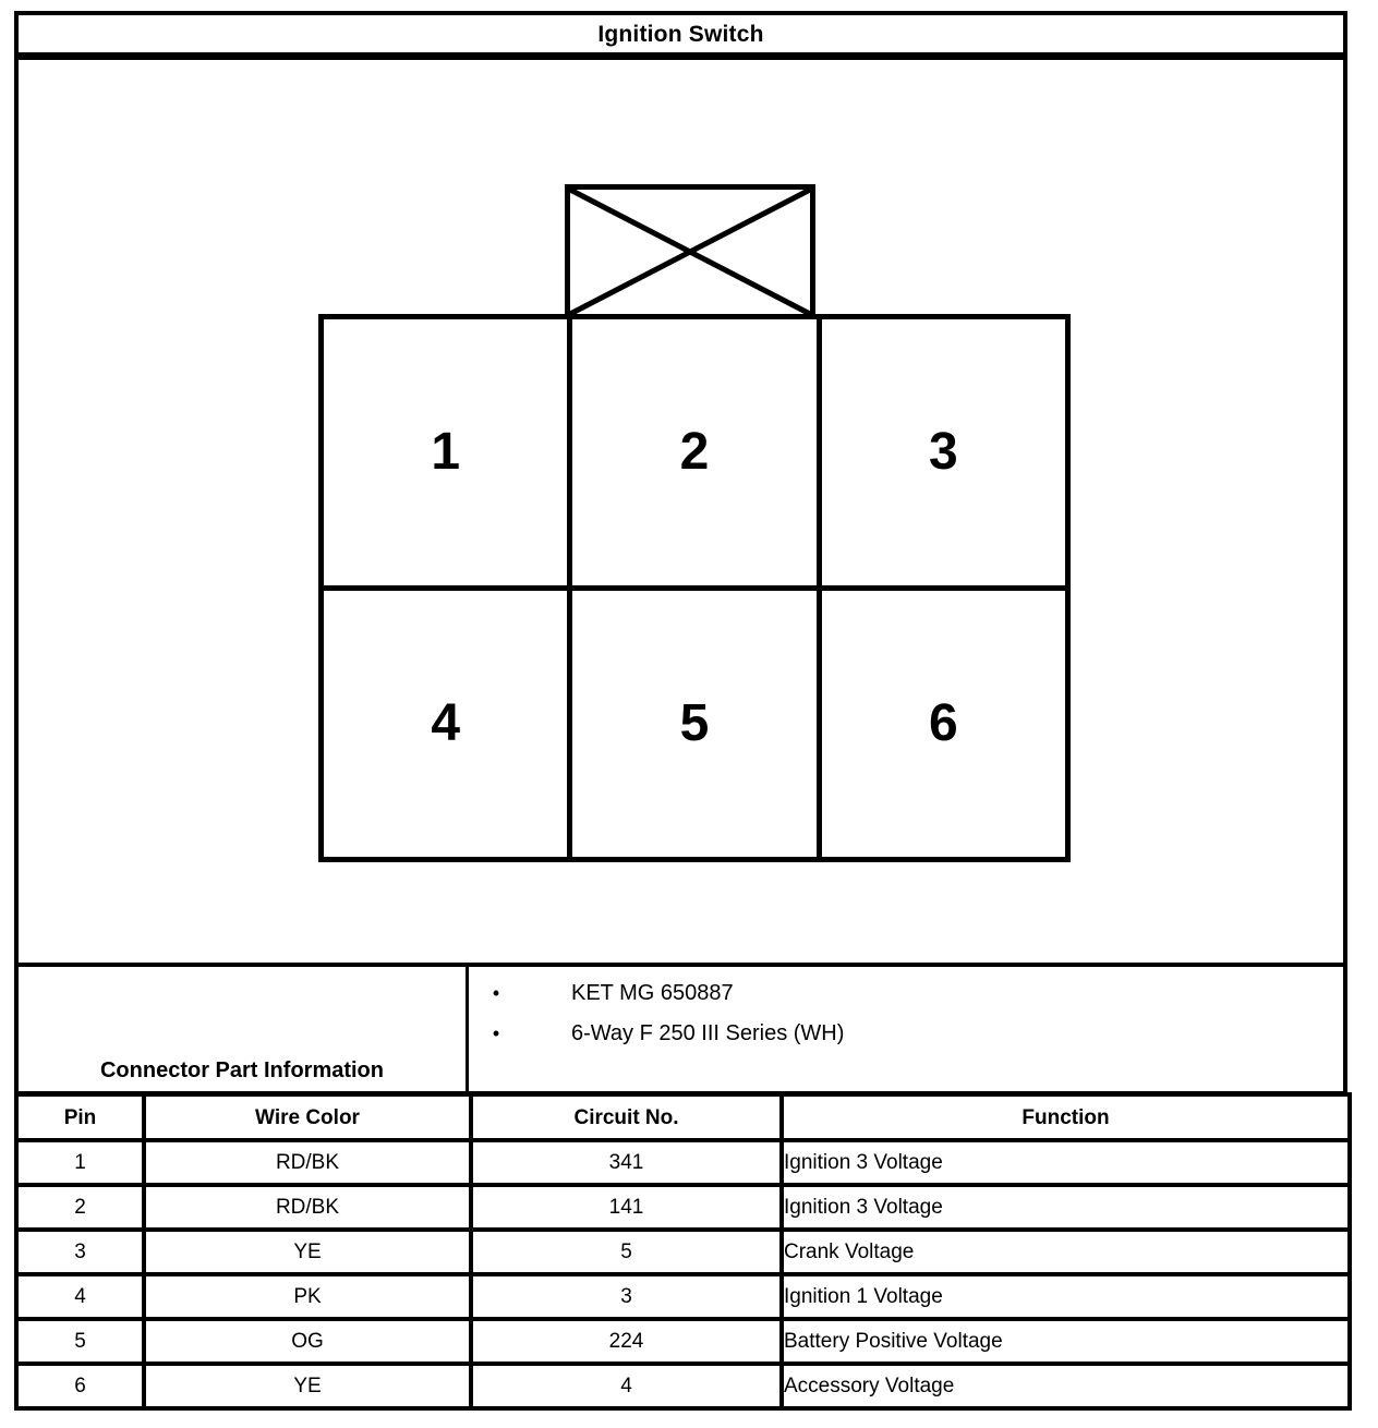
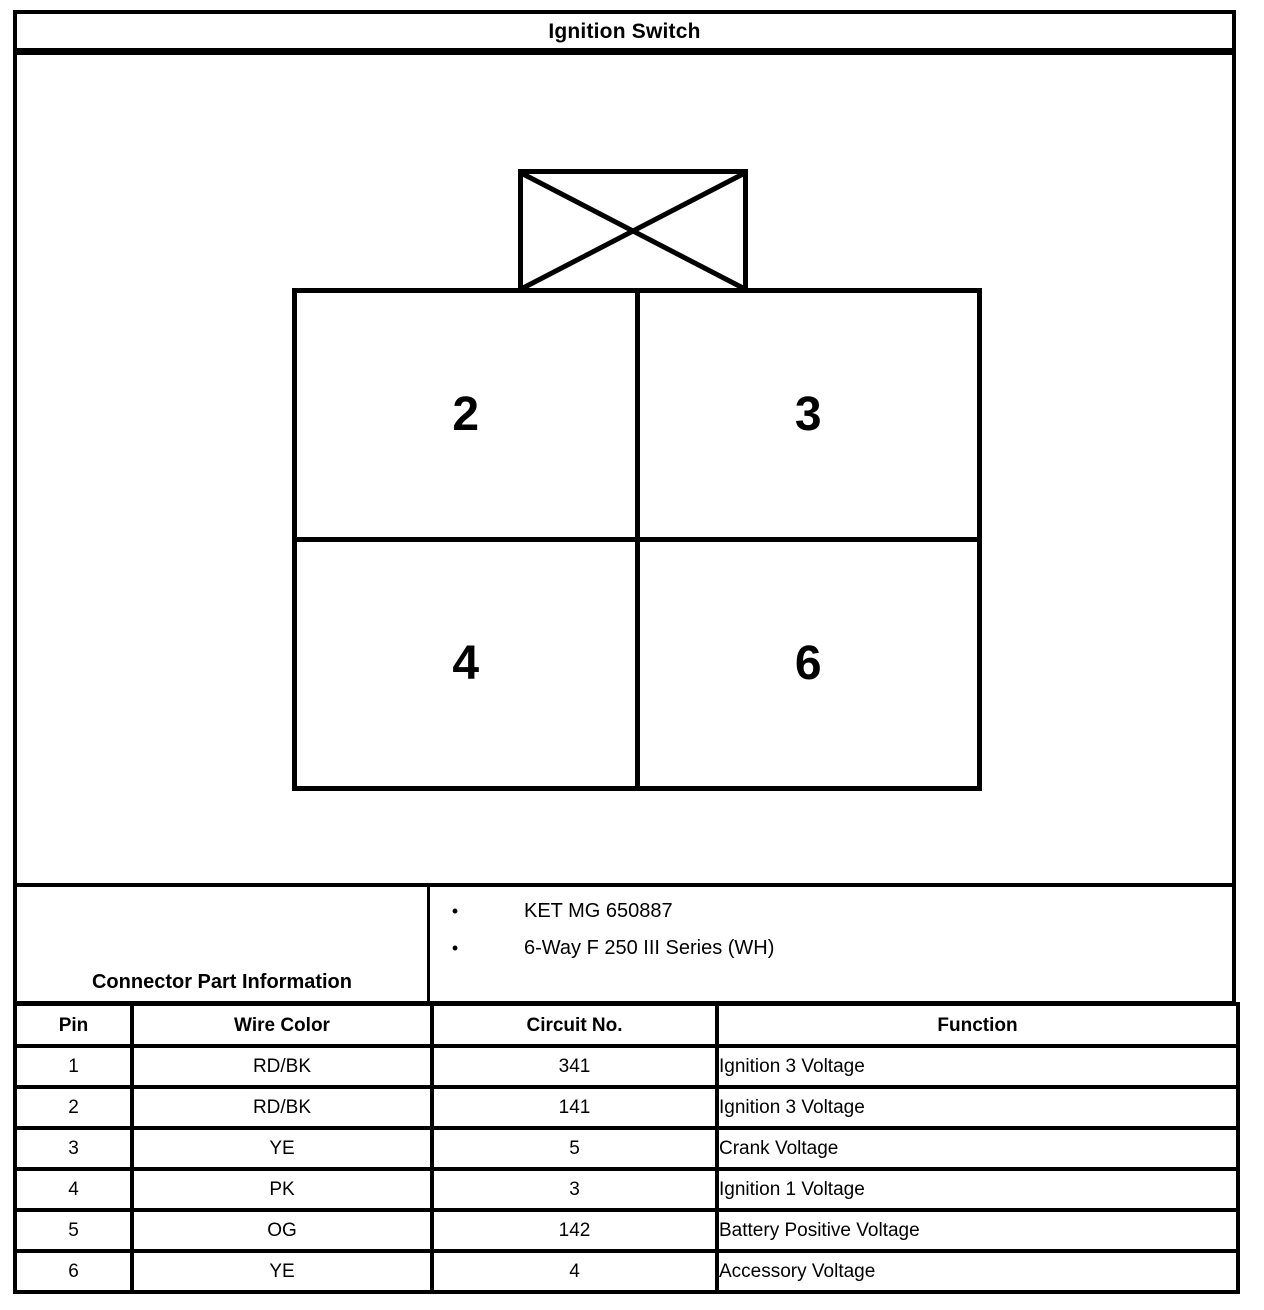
  Ignition Switch
- 1
  2
  3
  4
- 5
  6
  Connector Part Information
  •
  KET MG 650887
  •
  6-Way F 250 III Series (WH)
  Pin	Wire Color	Circuit No.	Function
  1	RD/BK	341	Ignition 3 Voltage
  2	RD/BK	141	Ignition 3 Voltage
  3	YE	5	Crank Voltage
  4	PK	3	Ignition 1 Voltage
- 5	OG	224	Battery Positive Voltage
+ 5	OG	142	Battery Positive Voltage
  6	YE	4	Accessory Voltage
